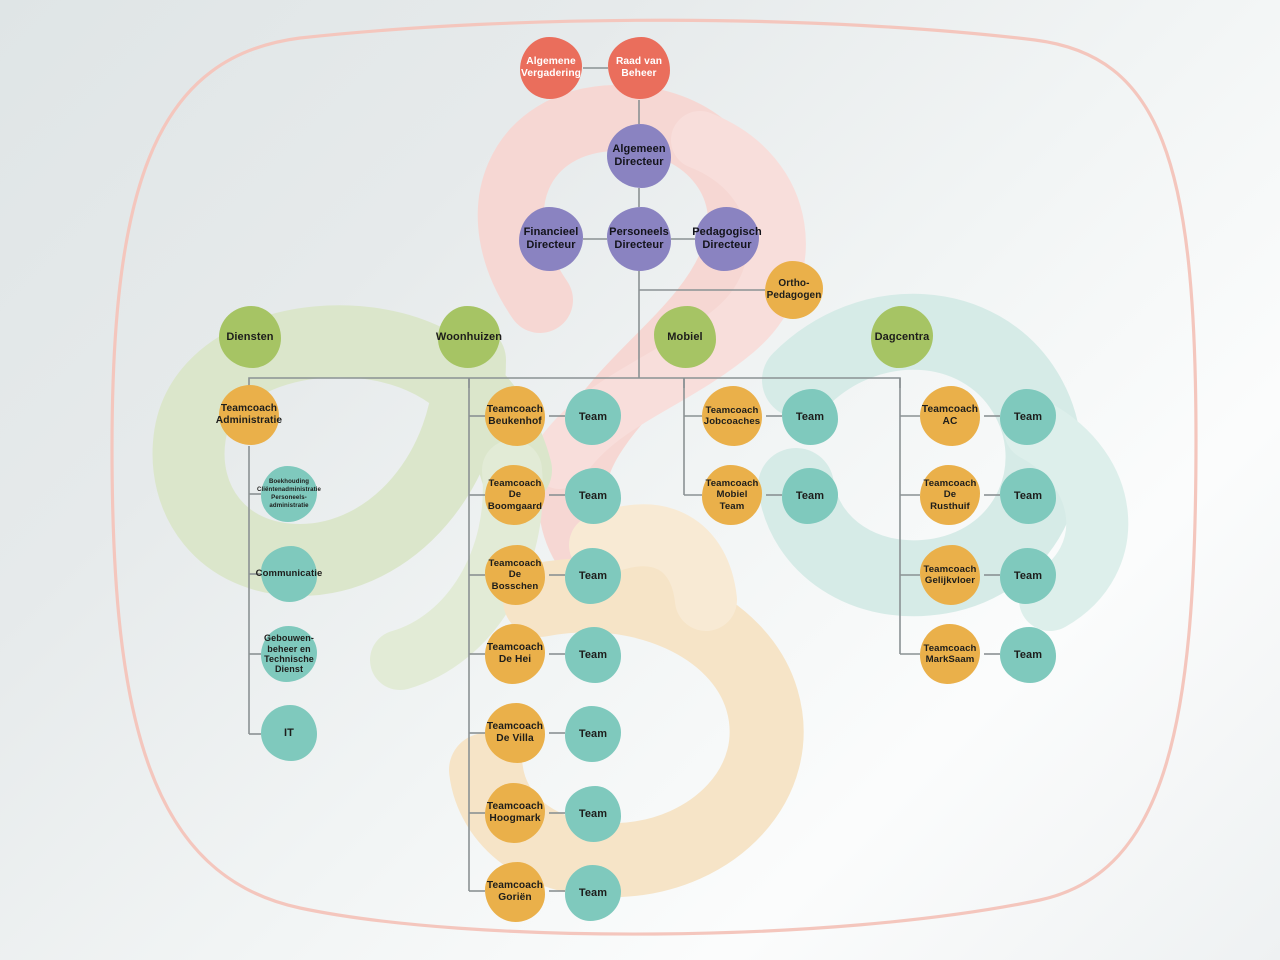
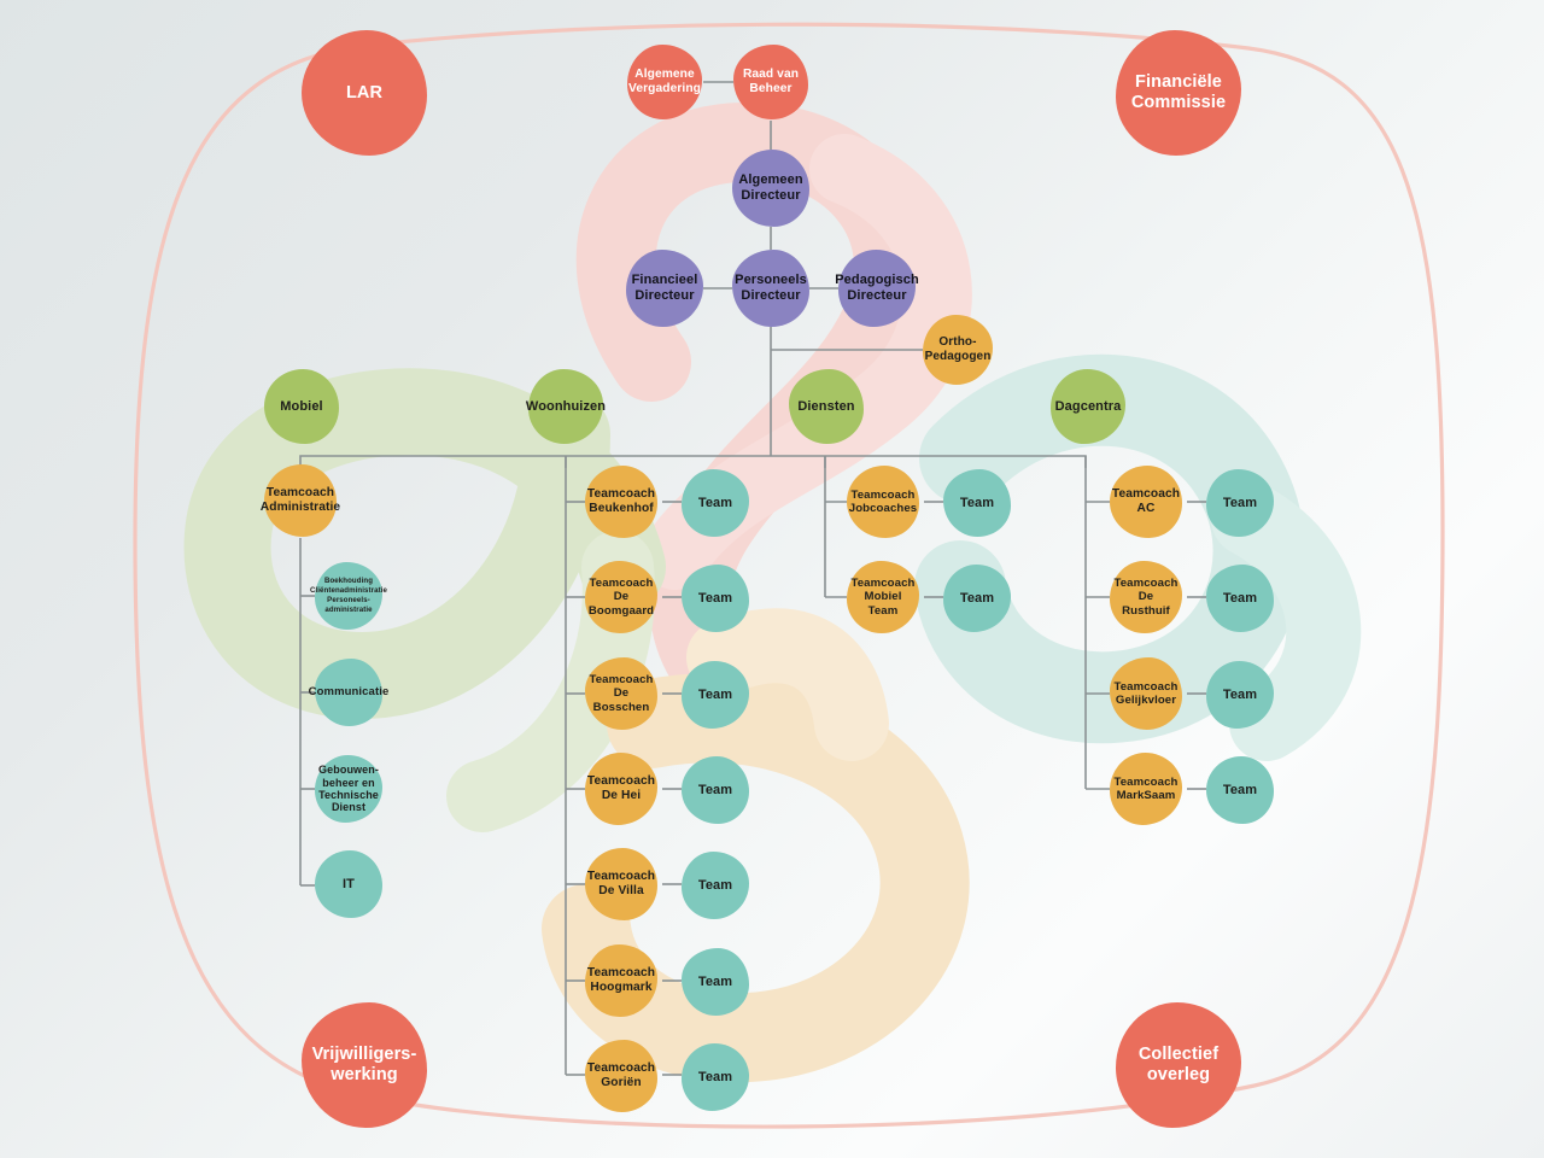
+ LAR
+ Financiële
+ Commissie
+ Vrijwilligers-
+ werking
+ Collectief
+ overleg
  Algemene
  Vergadering
  Raad van
  Beheer
  Algemeen
  Directeur
  Financieel
  Directeur
  Personeels
  Directeur
  Pedagogisch
  Directeur
  Ortho-
  Pedagogen
- Diensten
+ Mobiel
  Woonhuizen
- Mobiel
+ Diensten
  Dagcentra
  Teamcoach
  Administratie
  Communicatie
  Gebouwen-
  beheer en
  Technische
  Dienst
  IT
  Teamcoach
  Beukenhof
  Teamcoach
  De Boomgaard
  Teamcoach
  De Bosschen
  Teamcoach
  De Hei
  Teamcoach
  De Villa
  Teamcoach
  Hoogmark
  Teamcoach
  Goriën
  Team
  Team
  Team
  Team
  Team
  Team
  Team
  Teamcoach
  Jobcoaches
  Teamcoach
  Mobiel Team
  Team
  Team
  Teamcoach
  AC
  Teamcoach
  De Rusthuif
  Teamcoach
  Gelijkvloer
  Teamcoach
  MarkSaam
  Team
  Team
  Team
  Team
